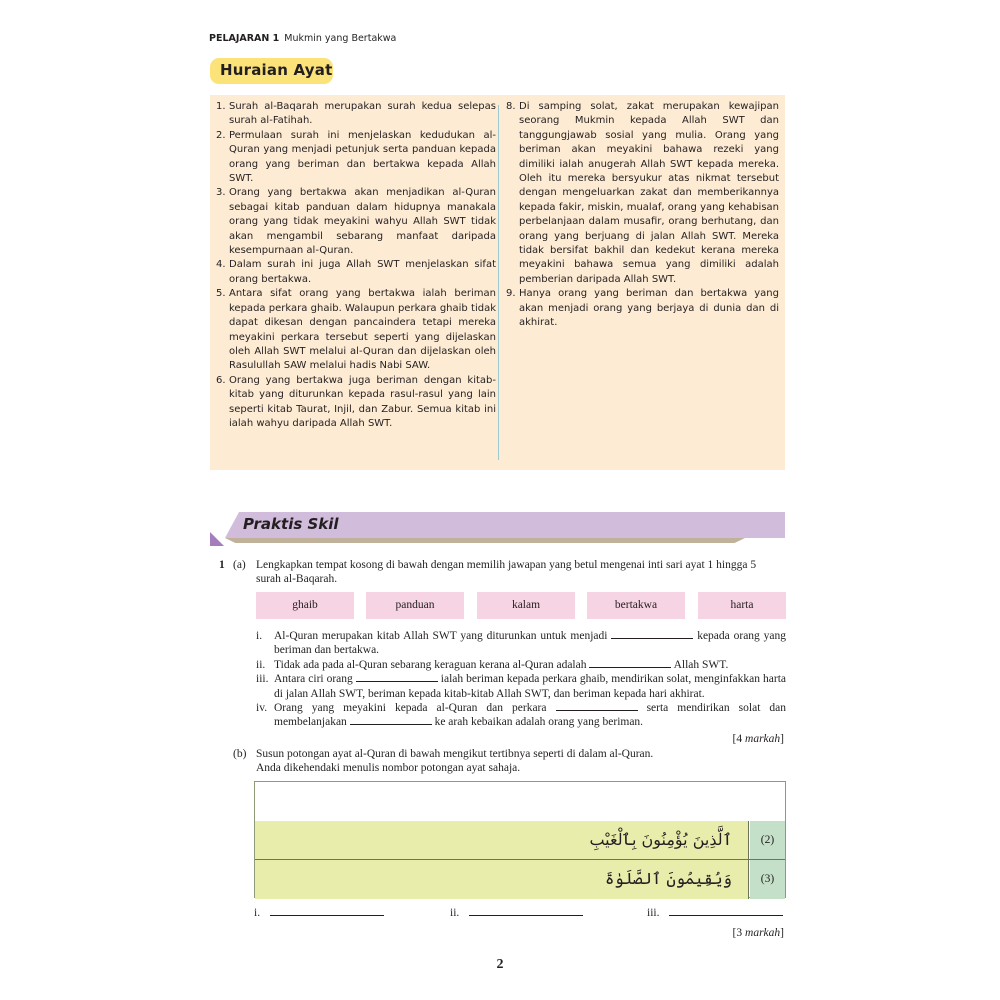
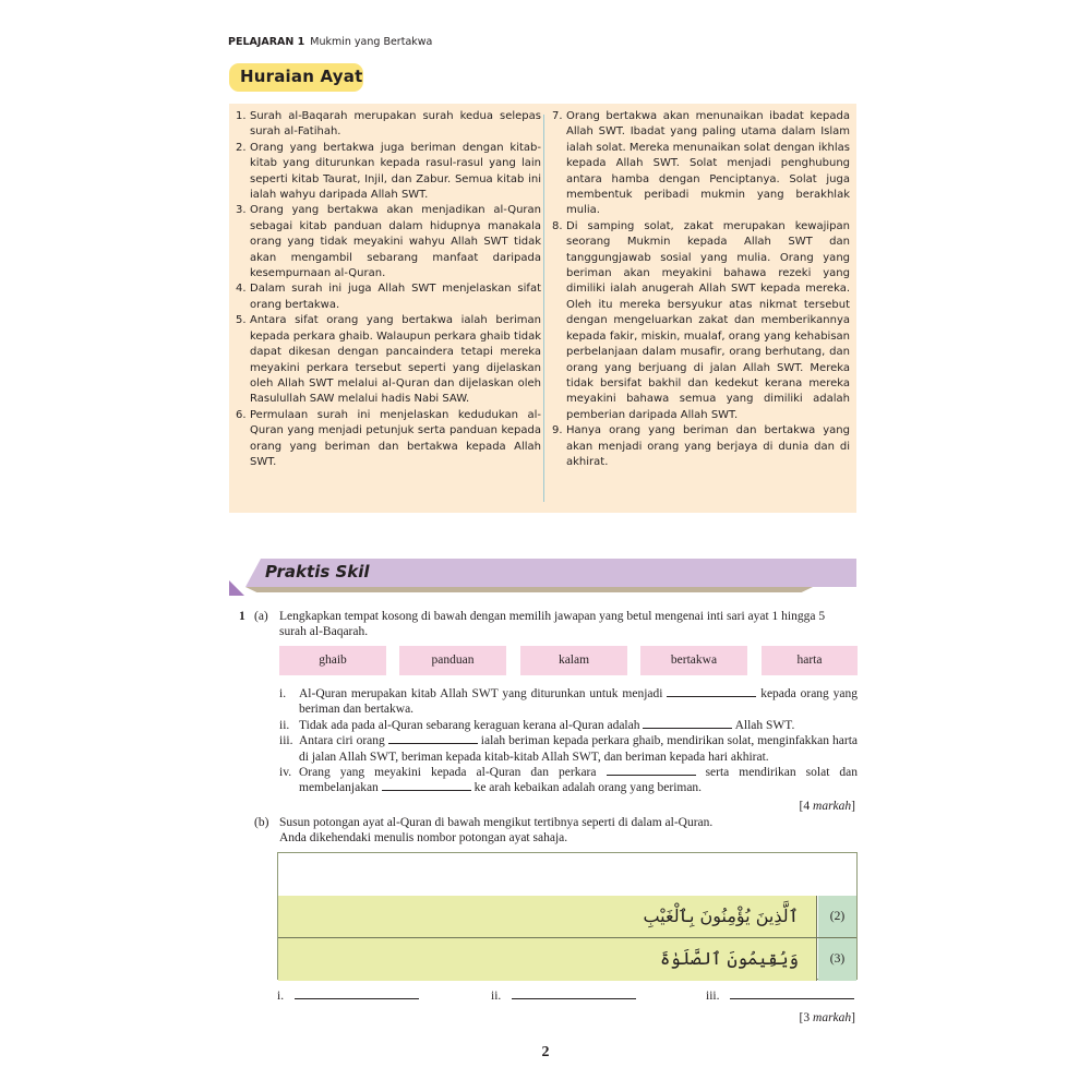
  PELAJARAN 1 Mukmin yang Bertakwa
  Huraian Ayat
  1.
  Surah al-Baqarah merupakan surah kedua selepas surah al-Fatihah.
  2.
- Permulaan surah ini menjelaskan kedudukan al-Quran yang menjadi petunjuk serta panduan kepada orang yang beriman dan bertakwa kepada Allah SWT.
+ Orang yang bertakwa juga beriman dengan kitab-kitab yang diturunkan kepada rasul-rasul yang lain seperti kitab Taurat, Injil, dan Zabur. Semua kitab ini ialah wahyu daripada Allah SWT.
  3.
  Orang yang bertakwa akan menjadikan al-Quran sebagai kitab panduan dalam hidupnya manakala orang yang tidak meyakini wahyu Allah SWT tidak akan mengambil sebarang manfaat daripada kesempurnaan al-Quran.
  4.
  Dalam surah ini juga Allah SWT menjelaskan sifat orang bertakwa.
  5.
  Antara sifat orang yang bertakwa ialah beriman kepada perkara ghaib. Walaupun perkara ghaib tidak dapat dikesan dengan pancaindera tetapi mereka meyakini perkara tersebut seperti yang dijelaskan oleh Allah SWT melalui al-Quran dan dijelaskan oleh Rasulullah SAW melalui hadis Nabi SAW.
  6.
- Orang yang bertakwa juga beriman dengan kitab-kitab yang diturunkan kepada rasul-rasul yang lain seperti kitab Taurat, Injil, dan Zabur. Semua kitab ini ialah wahyu daripada Allah SWT.
+ Permulaan surah ini menjelaskan kedudukan al-Quran yang menjadi petunjuk serta panduan kepada orang yang beriman dan bertakwa kepada Allah SWT.
+ 7.
+ Orang bertakwa akan menunaikan ibadat kepada Allah SWT. Ibadat yang paling utama dalam Islam ialah solat. Mereka menunaikan solat dengan ikhlas kepada Allah SWT. Solat menjadi penghubung antara hamba dengan Penciptanya. Solat juga membentuk peribadi mukmin yang berakhlak mulia.
  8.
  Di samping solat, zakat merupakan kewajipan seorang Mukmin kepada Allah SWT dan tanggungjawab sosial yang mulia. Orang yang beriman akan meyakini bahawa rezeki yang dimiliki ialah anugerah Allah SWT kepada mereka. Oleh itu mereka bersyukur atas nikmat tersebut dengan mengeluarkan zakat dan memberikannya kepada fakir, miskin, mualaf, orang yang kehabisan perbelanjaan dalam musafir, orang berhutang, dan orang yang berjuang di jalan Allah SWT. Mereka tidak bersifat bakhil dan kedekut kerana mereka meyakini bahawa semua yang dimiliki adalah pemberian daripada Allah SWT.
  9.
  Hanya orang yang beriman dan bertakwa yang akan menjadi orang yang berjaya di dunia dan di akhirat.
  Praktis Skil
  1
  (a)
  Lengkapkan tempat kosong di bawah dengan memilih jawapan yang betul mengenai inti sari ayat 1 hingga 5
  surah al-Baqarah.
  ghaib
  panduan
  kalam
  bertakwa
  harta
  i.
  Al-Quran merupakan kitab Allah SWT yang diturunkan untuk menjadi kepada orang yang beriman dan bertakwa.
  ii.
  Tidak ada pada al-Quran sebarang keraguan kerana al-Quran adalah Allah SWT.
  iii.
  Antara ciri orang ialah beriman kepada perkara ghaib, mendirikan solat, menginfakkan harta di jalan Allah SWT, beriman kepada kitab-kitab Allah SWT, dan beriman kepada hari akhirat.
  iv.
  Orang yang meyakini kepada al-Quran dan perkara serta mendirikan solat dan membelanjakan ke arah kebaikan adalah orang yang beriman.
  [4 markah]
  (b)
  Susun potongan ayat al-Quran di bawah mengikut tertibnya seperti di dalam al-Quran.
  Anda dikehendaki menulis nombor potongan ayat sahaja.
  ٱلَّذِينَ يُؤْمِنُونَ بِٱلْغَيْبِ
  (2)
  وَيُقِيمُونَ ٱلصَّلَوٰةَ
  (3)
  i.
  ii.
  iii.
  [3 markah]
  2
